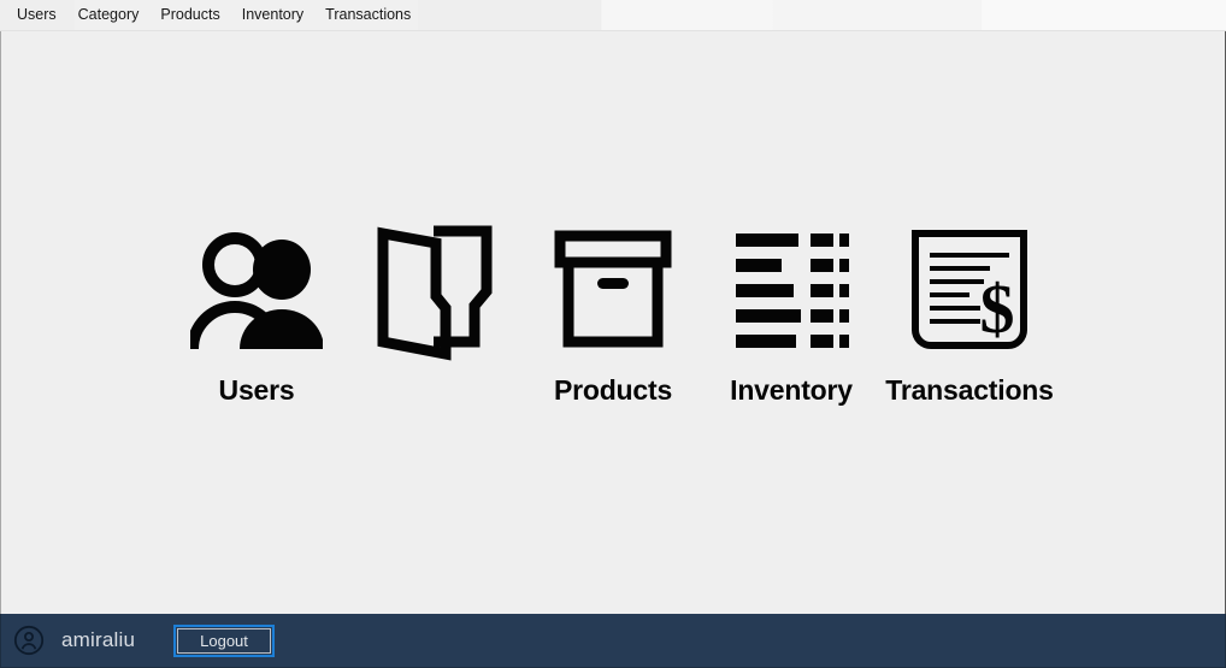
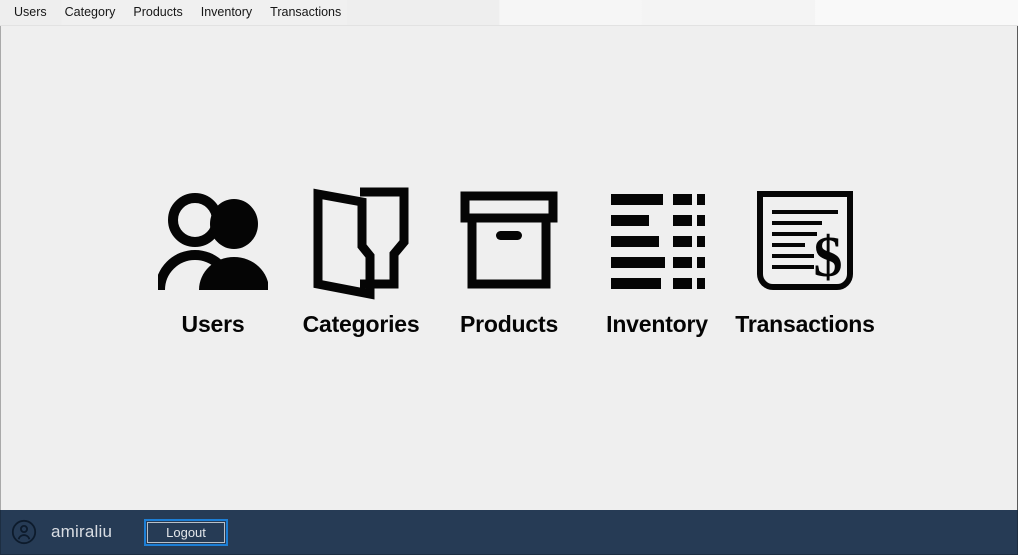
  Users
  Category
  Products
  Inventory
  Transactions
  Users
+ Categories
  Products
  Inventory
  $
  Transactions
  amiraliu
  Logout
